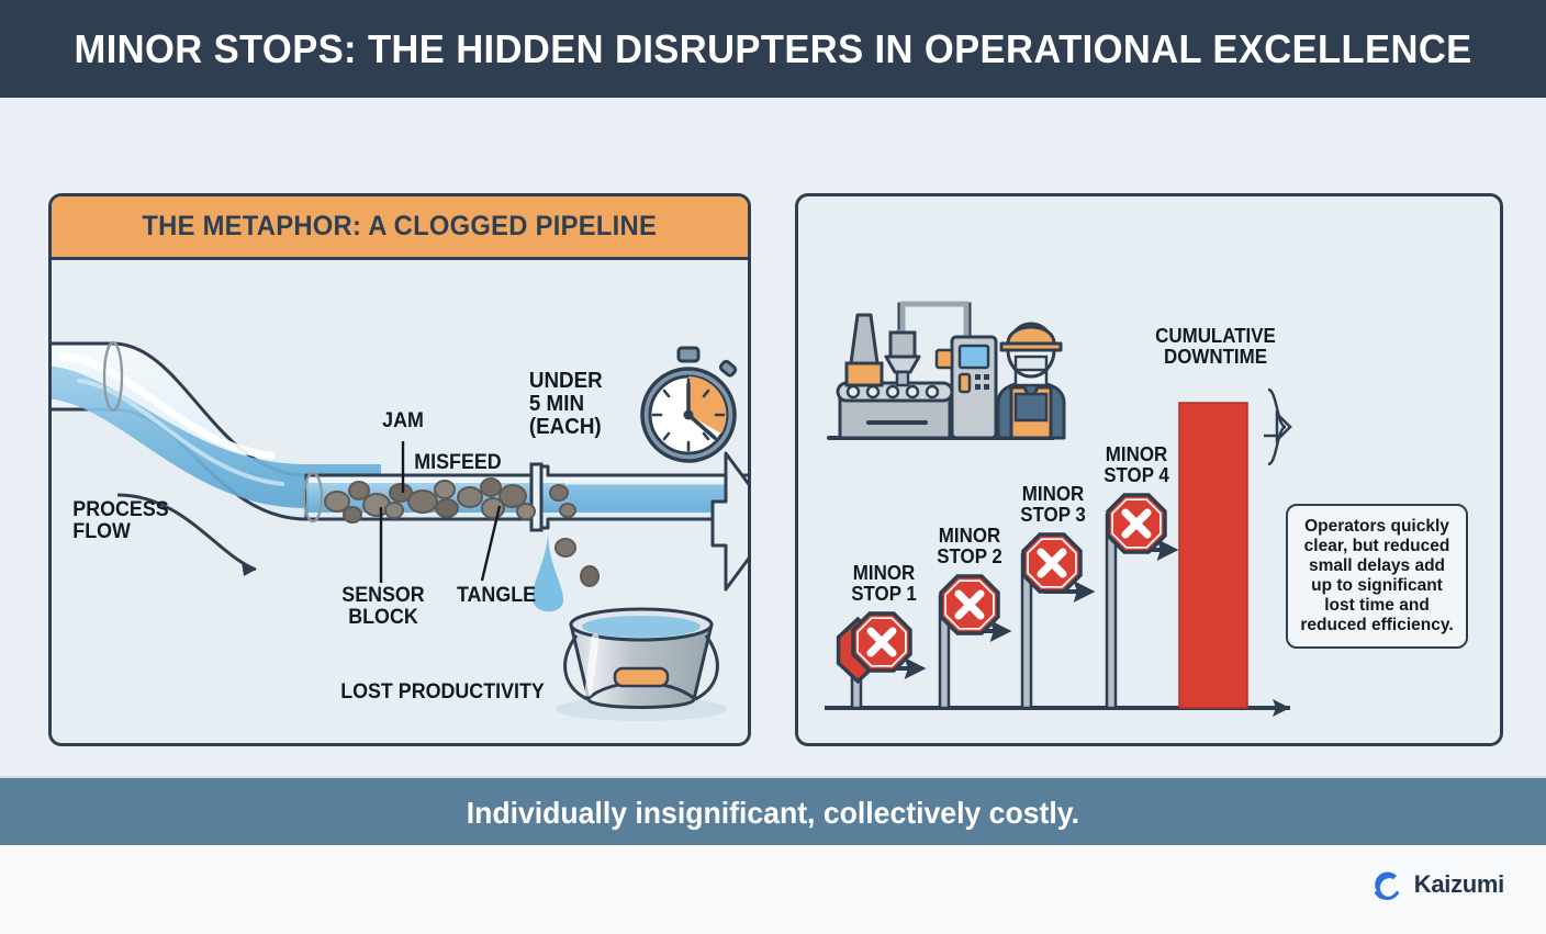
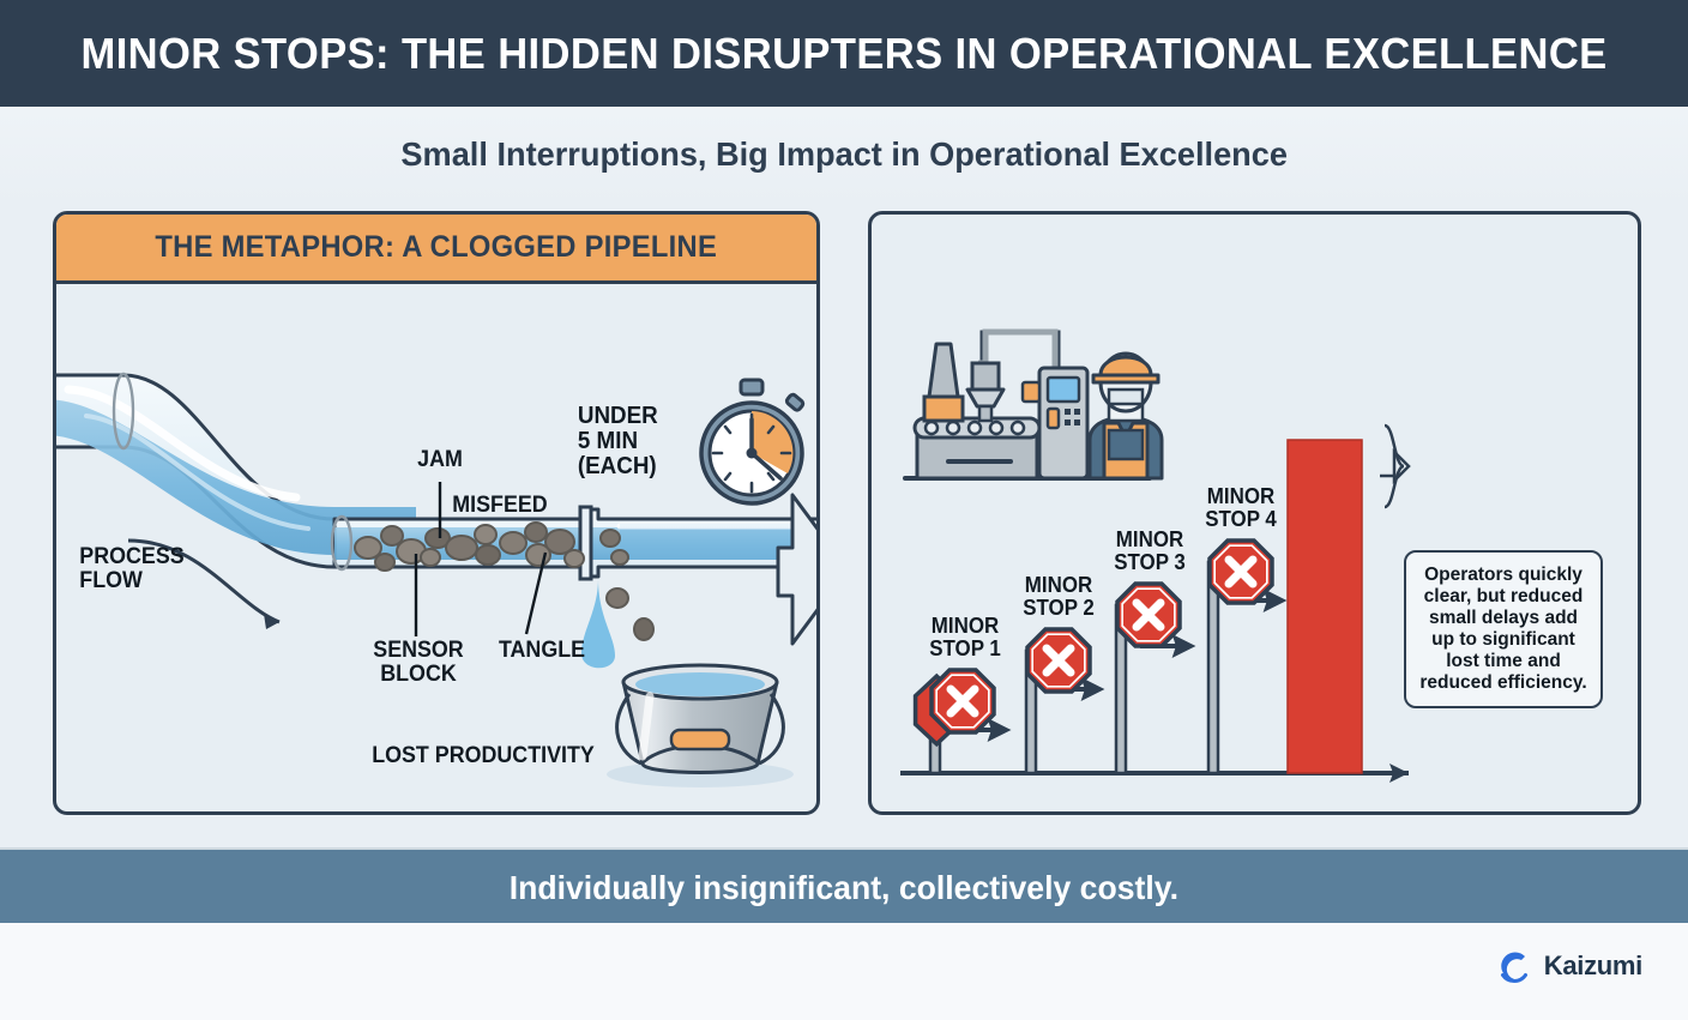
  MINOR STOPS: THE HIDDEN DISRUPTERS IN OPERATIONAL EXCELLENCE
+ Small Interruptions, Big Impact in Operational Excellence
  THE METAPHOR: A CLOGGED PIPELINE
  PROCESS
  FLOW
  JAM
  MISFEED
  SENSOR
  BLOCK
  TANGLE
  LOST PRODUCTIVITY
  UNDER
  5 MIN
  (EACH)
  MINOR
  STOP 1
  MINOR
  STOP 2
  MINOR
  STOP 3
  MINOR
  STOP 4
- CUMULATIVE
- DOWNTIME
  Operators quickly clear, but reduced small delays add up to significant lost time and reduced efficiency.
  Individually insignificant, collectively costly.
  Kaizumi
